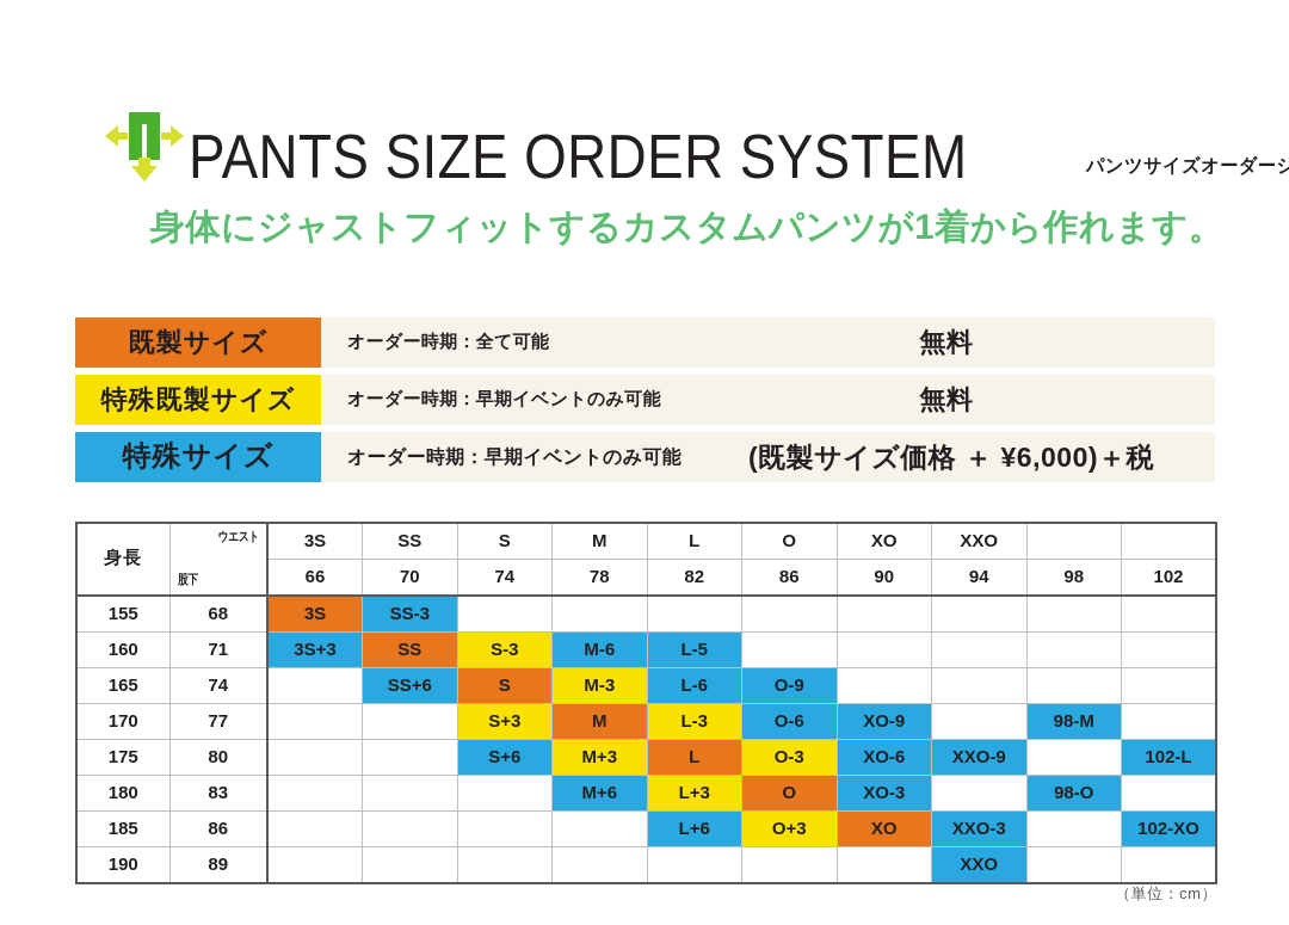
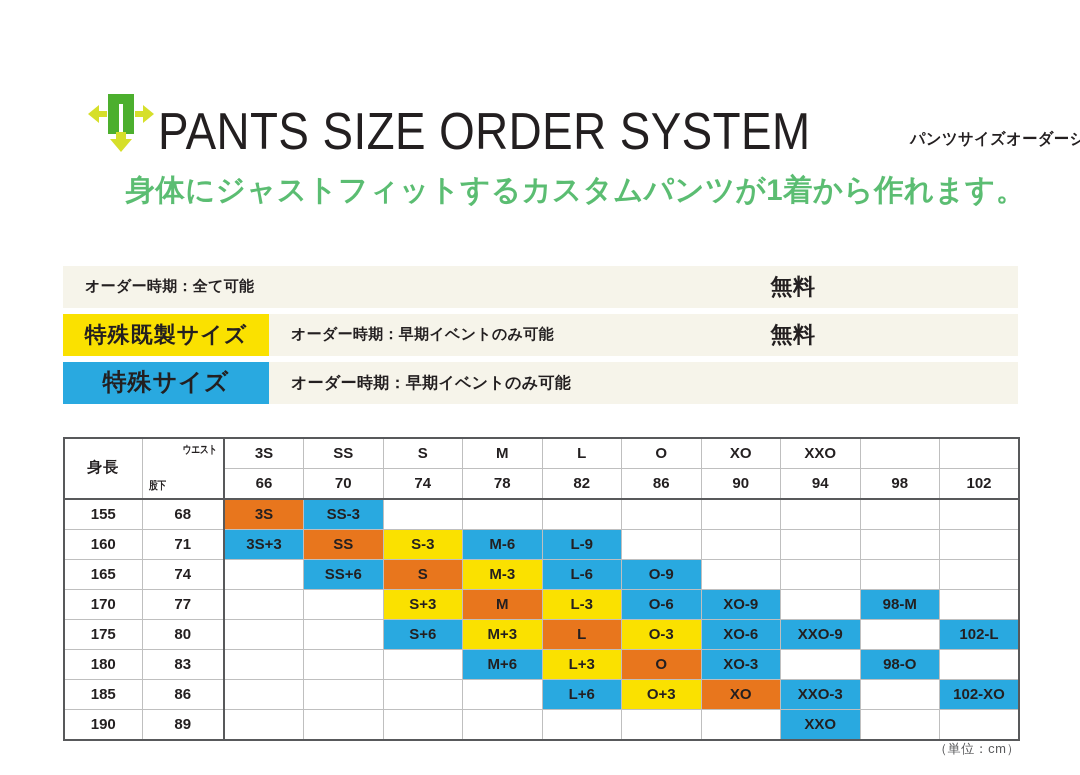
  PANTS SIZE ORDER SYSTEM
  パンツサイズオーダーシ
  身体にジャストフィットするカスタムパンツが1着から作れます。
- 既製サイズ
  オーダー時期：全て可能
  無料
  特殊既製サイズ
  オーダー時期：早期イベントのみ可能
  無料
  特殊サイズ
  オーダー時期：早期イベントのみ可能
- (既製サイズ価格 ＋ ¥6,000)＋税
  身長	ウエスト 股下	3S	SS	S	M	L	O	XO	XXO
  66	70	74	78	82	86	90	94	98	102
  155	68	3S	SS-3
- 160	71	3S+3	SS	S-3	M-6	L-5
+ 160	71	3S+3	SS	S-3	M-6	L-9
  165	74		SS+6	S	M-3	L-6	O-9
  170	77			S+3	M	L-3	O-6	XO-9		98-M
  175	80			S+6	M+3	L	O-3	XO-6	XXO-9		102-L
  180	83				M+6	L+3	O	XO-3		98-O
  185	86					L+6	O+3	XO	XXO-3		102-XO
  190	89								XXO
  （単位：cm）
